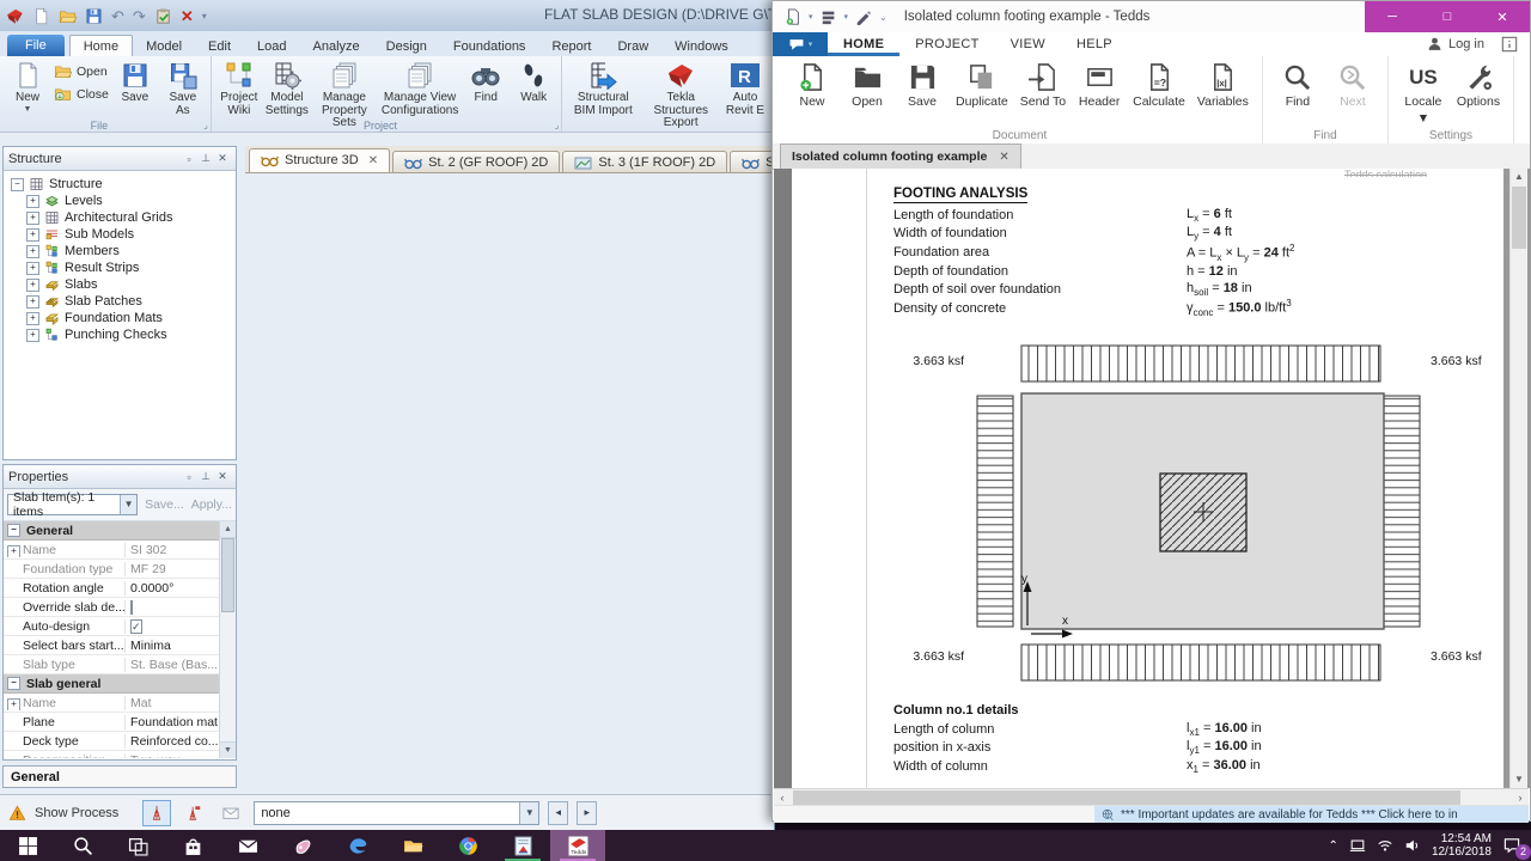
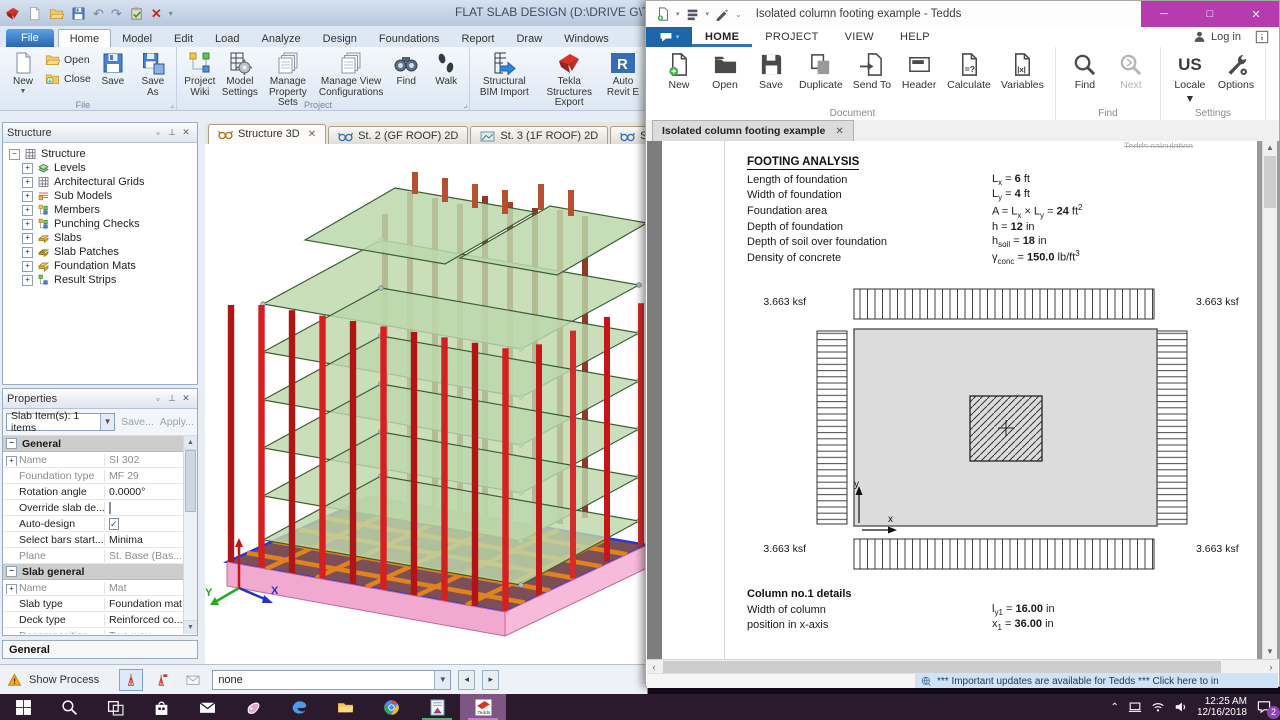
  ↶
  ↷
  ✕
  ▾
  FLAT SLAB DESIGN (D:\DRIVE G\
  File
  Home
  Model
  Edit
  Load
  Analyze
  Design
  Foundations
  Report
  Draw
  Windows
  New
  Open
  Close
  Save
  Save As
  File
  ⌟
  Project Wiki
  Model Settings
  Manage Property Sets
  Manage View Configurations
  Find
  Walk
  Project
  ⌟
  Structural BIM Import
  Tekla Structures Export
  R
  Auto Revit E
  Structure
  ▫
  ⊥
  ✕
  −
  Structure
  +
  Levels
  +
  Architectural Grids
  +
  Sub Models
  +
  Members
  +
- Result Strips
+ Punching Checks
  +
  Slabs
  +
  Slab Patches
  +
  Foundation Mats
  +
- Punching Checks
+ Result Strips
  Properties
  ▫
  ⊥
  ✕
  Slab Item(s): 1 items
  ▼
  Save...
  Apply...
  −
  General
  +
  Name
  SI 302
  Foundation type
  MF 29
  Rotation angle
  0.0000°
  Override slab de...
  Auto-design
  ✓
  Select bars start...
  Minima
- Slab type
+ Plane
  St. Base (Bas...
  −
  Slab general
  +
  Name
  Mat
- Plane
+ Slab type
  Foundation mat
  Deck type
  Reinforced co...
  General
  Show Process
  none
  ▼
  ◂
  ▸
  Structure 3D
  ✕
  St. 2 (GF ROOF) 2D
  St. 3 (1F ROOF) 2D
+ Y
+ X
  ⌄
  Isolated column footing example - Tedds
  ─
  □
  ✕
  HOME
  PROJECT
  VIEW
  HELP
  Log in
  New
  Open
  Save
  Duplicate
  Send To
  Header
  =?
  Calculate
  |x|
  Variables
  Document
  Find
  Next
  Find
  US
  Locale
  ▼
  Options
  Settings
  Isolated column footing example
  ✕
  Tedds calculation
  FOOTING ANALYSIS
  Length of foundation
  Lx = 6 ft
  Width of foundation
  Ly = 4 ft
  Foundation area
  A = Lx × Ly = 24 ft2
  Depth of foundation
  h = 12 in
  Depth of soil over foundation
  hsoil = 18 in
  Density of concrete
  γconc = 150.0 lb/ft3
  3.663 ksf
  3.663 ksf
  3.663 ksf
  3.663 ksf
  y
  x
  Column no.1 details
- Length of column
- lx1 = 16.00 in
- position in x-axis
+ Width of column
  ly1 = 16.00 in
- Width of column
+ position in x-axis
  x1 = 36.00 in
  ▲
  ▼
  ‹
  ›
  *** Important updates are available for Tedds *** Click here to in
  ⌃
- 12:54 AM
+ 12:25 AM
  12/16/2018
  2
